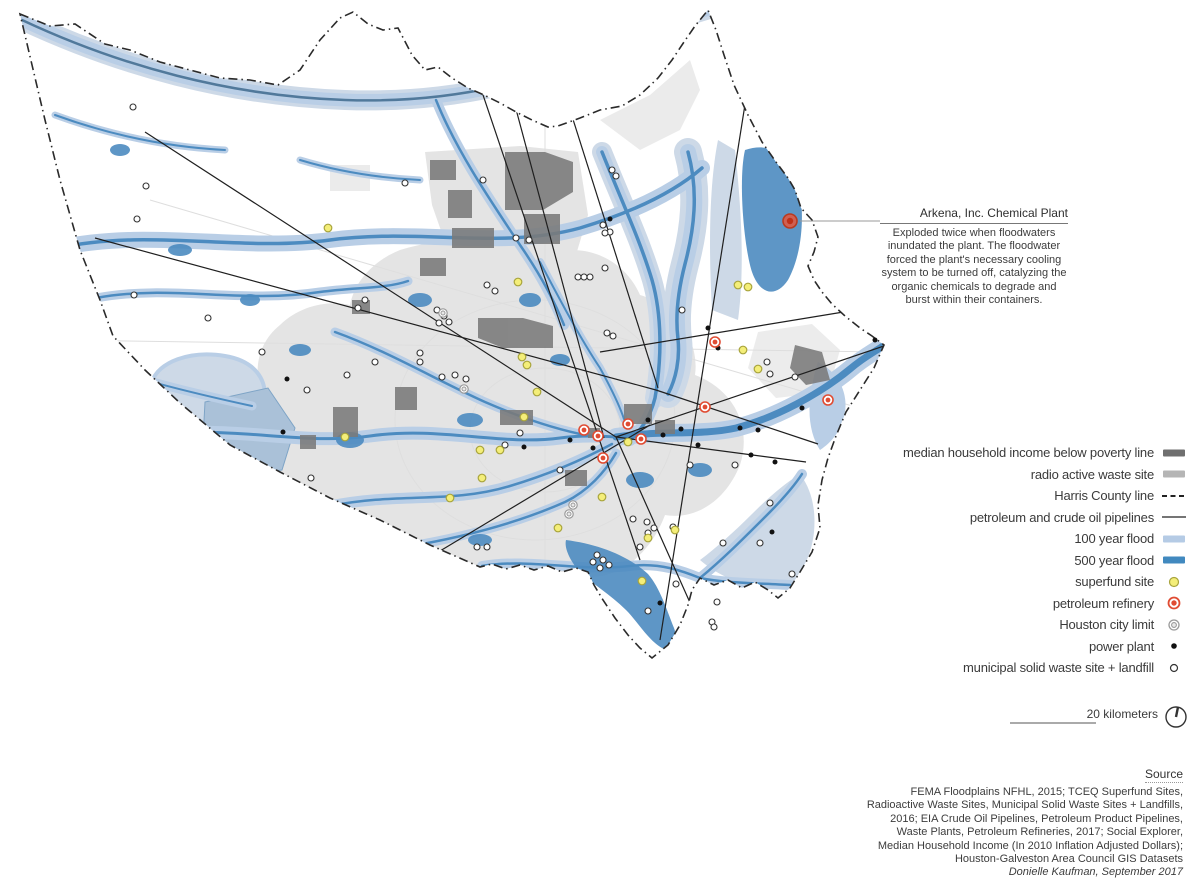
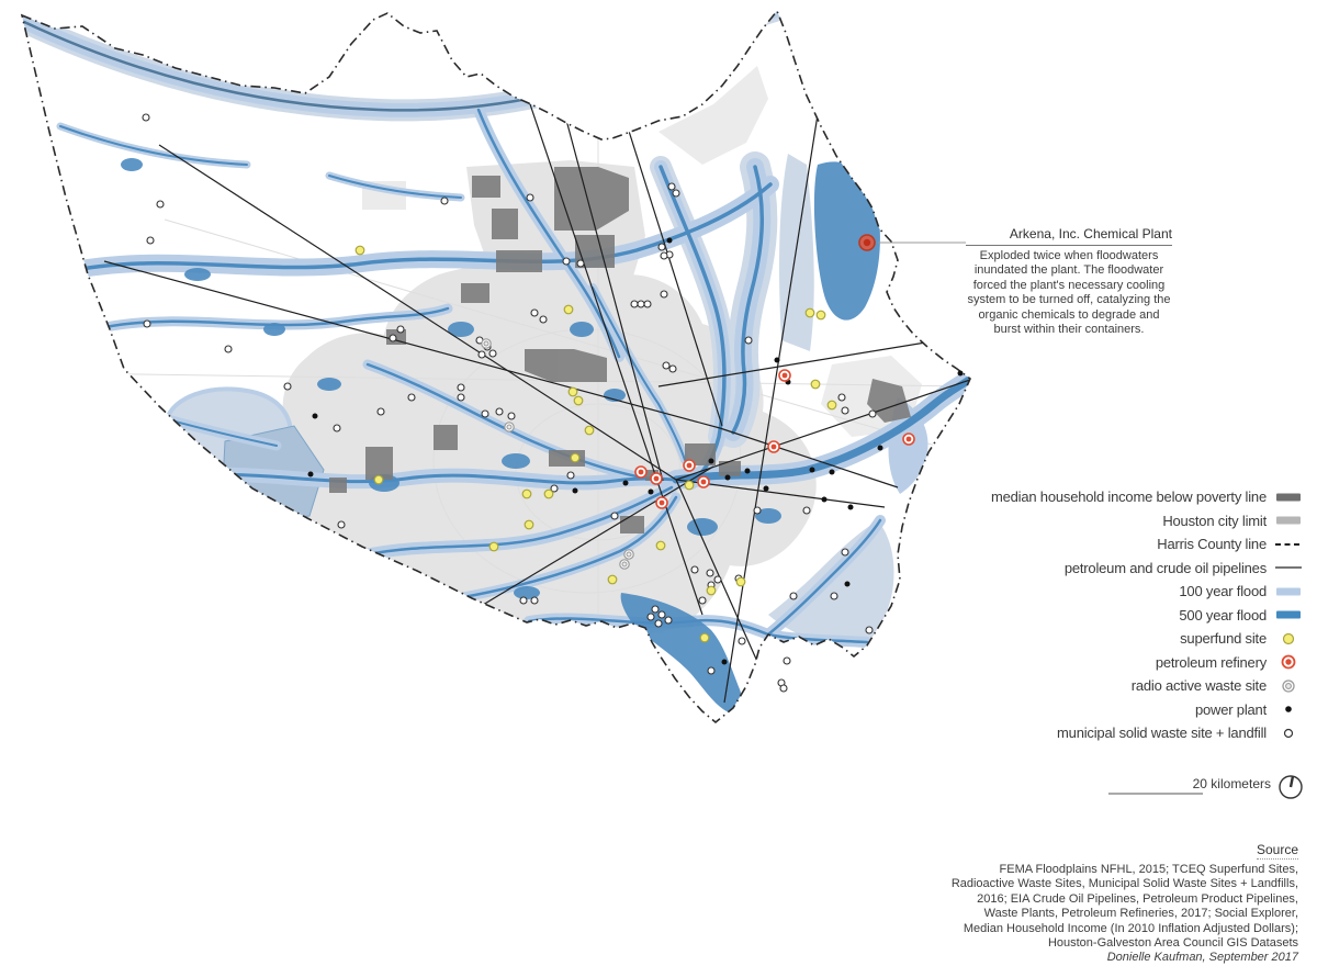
  Arkena, Inc. Chemical Plant
  Exploded twice when floodwaters inundated the plant. The floodwater forced the plant's necessary cooling system to be turned off, catalyzing the organic chemicals to degrade and burst within their containers.
  median household income below poverty line
- radio active waste site
+ Houston city limit
  Harris County line
  petroleum and crude oil pipelines
  100 year flood
  500 year flood
  superfund site
  petroleum refinery
- Houston city limit
+ radio active waste site
  power plant
  municipal solid waste site + landfill
  20 kilometers
  Source
  FEMA Floodplains NFHL, 2015; TCEQ Superfund Sites,
  Radioactive Waste Sites, Municipal Solid Waste Sites + Landfills,
  2016; EIA Crude Oil Pipelines, Petroleum Product Pipelines,
  Waste Plants, Petroleum Refineries, 2017; Social Explorer,
  Median Household Income (In 2010 Inflation Adjusted Dollars);
  Houston-Galveston Area Council GIS Datasets
  Donielle Kaufman, September 2017
